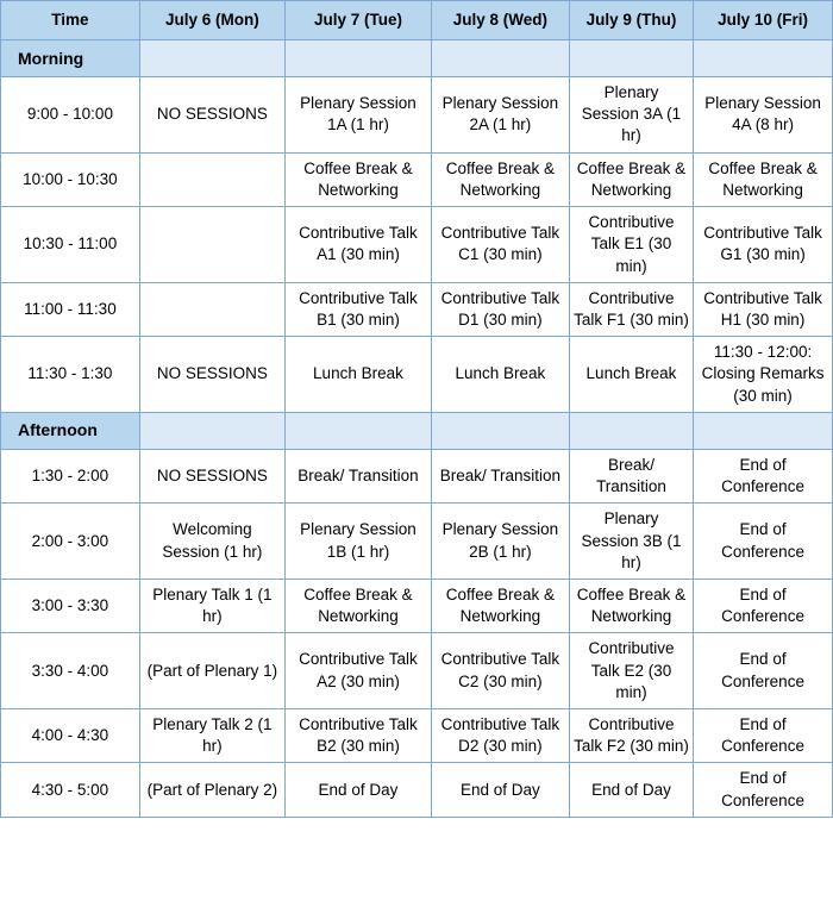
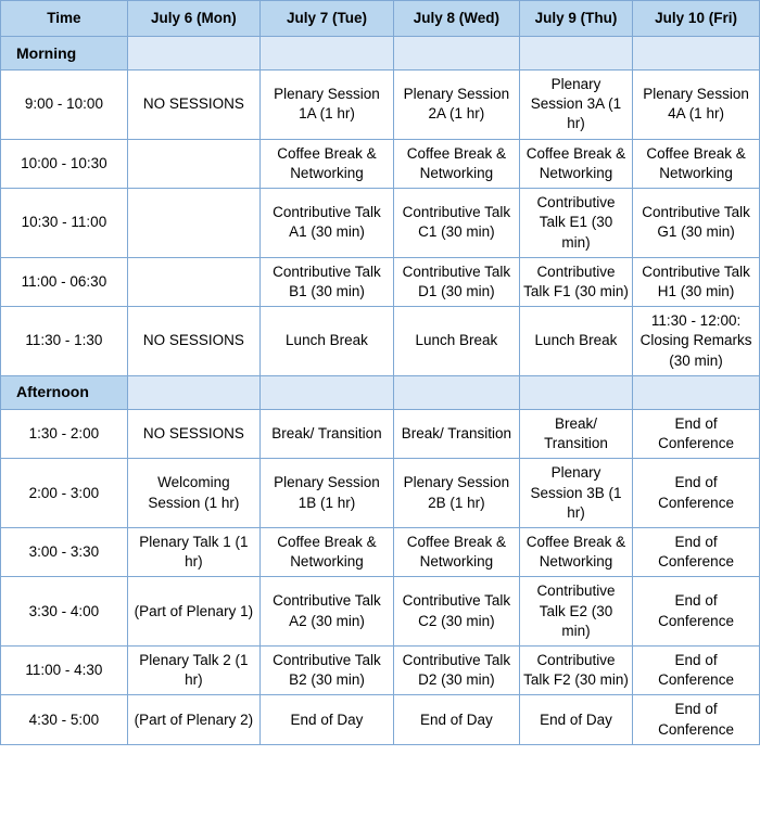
  Time	July 6 (Mon)	July 7 (Tue)	July 8 (Wed)	July 9 (Thu)	July 10 (Fri)
  Morning
- 9:00 - 10:00	NO SESSIONS	Plenary Session 1A (1 hr)	Plenary Session 2A (1 hr)	Plenary Session 3A (1 hr)	Plenary Session 4A (8 hr)
+ 9:00 - 10:00	NO SESSIONS	Plenary Session 1A (1 hr)	Plenary Session 2A (1 hr)	Plenary Session 3A (1 hr)	Plenary Session 4A (1 hr)
  10:00 - 10:30		Coffee Break & Networking	Coffee Break & Networking	Coffee Break & Networking	Coffee Break & Networking
  10:30 - 11:00		Contributive Talk A1 (30 min)	Contributive Talk C1 (30 min)	Contributive Talk E1 (30 min)	Contributive Talk G1 (30 min)
- 11:00 - 11:30		Contributive Talk B1 (30 min)	Contributive Talk D1 (30 min)	Contributive Talk F1 (30 min)	Contributive Talk H1 (30 min)
+ 11:00 - 06:30		Contributive Talk B1 (30 min)	Contributive Talk D1 (30 min)	Contributive Talk F1 (30 min)	Contributive Talk H1 (30 min)
  11:30 - 1:30	NO SESSIONS	Lunch Break	Lunch Break	Lunch Break	11:30 - 12:00: Closing Remarks (30 min)
  Afternoon
  1:30 - 2:00	NO SESSIONS	Break/ Transition	Break/ Transition	Break/ Transition	End of Conference
  2:00 - 3:00	Welcoming Session (1 hr)	Plenary Session 1B (1 hr)	Plenary Session 2B (1 hr)	Plenary Session 3B (1 hr)	End of Conference
  3:00 - 3:30	Plenary Talk 1 (1 hr)	Coffee Break & Networking	Coffee Break & Networking	Coffee Break & Networking	End of Conference
  3:30 - 4:00	(Part of Plenary 1)	Contributive Talk A2 (30 min)	Contributive Talk C2 (30 min)	Contributive Talk E2 (30 min)	End of Conference
- 4:00 - 4:30	Plenary Talk 2 (1 hr)	Contributive Talk B2 (30 min)	Contributive Talk D2 (30 min)	Contributive Talk F2 (30 min)	End of Conference
+ 11:00 - 4:30	Plenary Talk 2 (1 hr)	Contributive Talk B2 (30 min)	Contributive Talk D2 (30 min)	Contributive Talk F2 (30 min)	End of Conference
  4:30 - 5:00	(Part of Plenary 2)	End of Day	End of Day	End of Day	End of Conference
